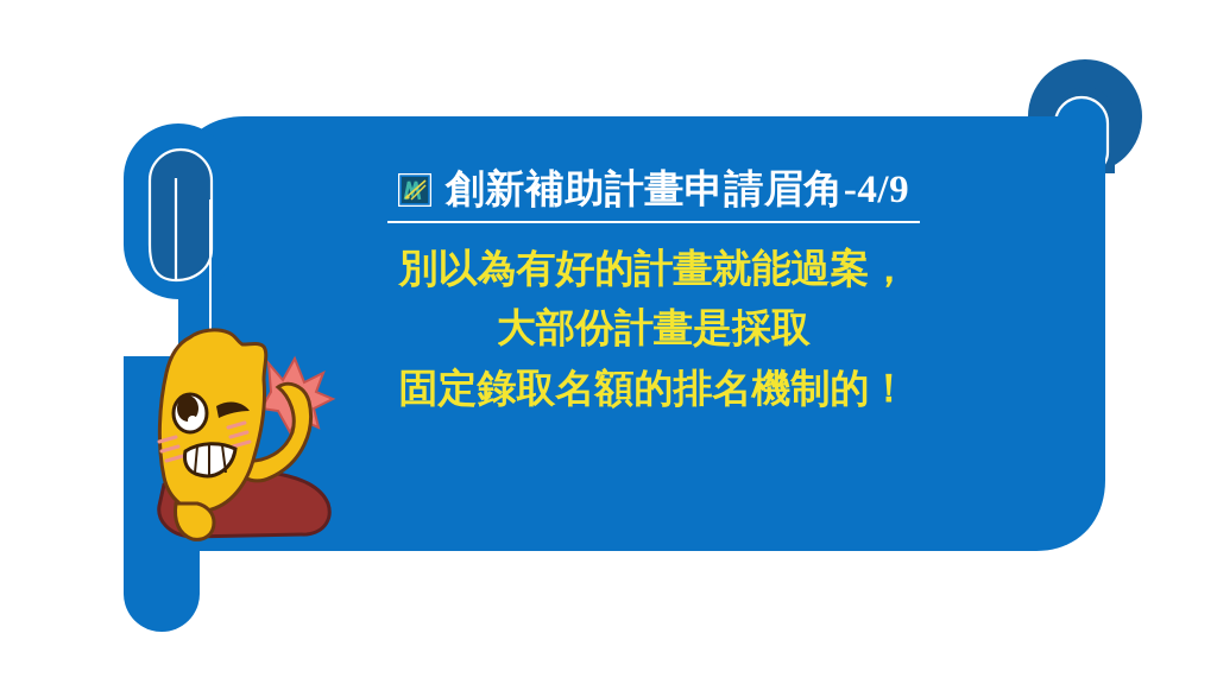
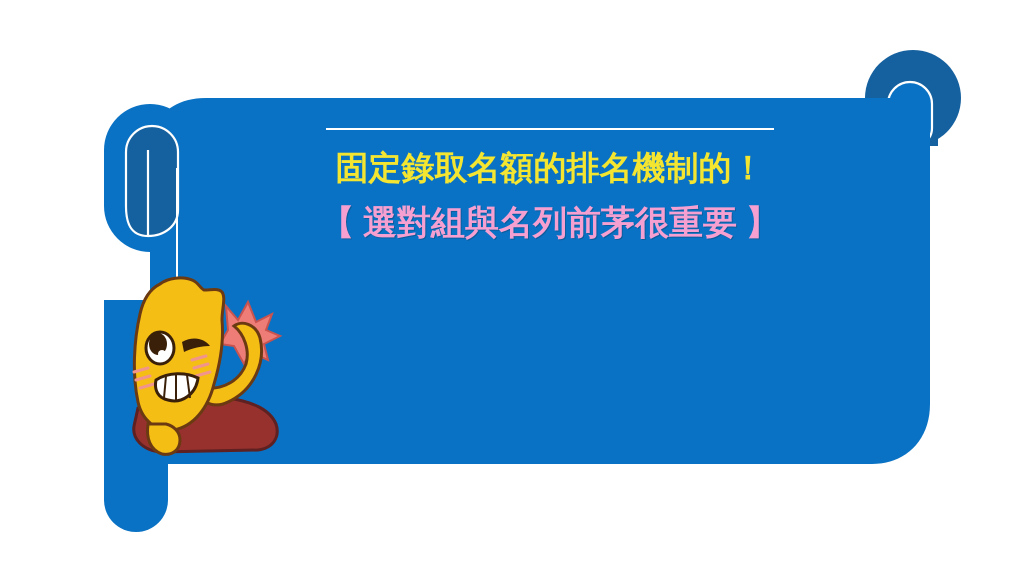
- 創新補助計畫申請眉角-4/9
- 別以為有好的計畫就能過案，
- 大部份計畫是採取
  固定錄取名額的排名機制的！
+ 【 選對組與名列前茅很重要 】
